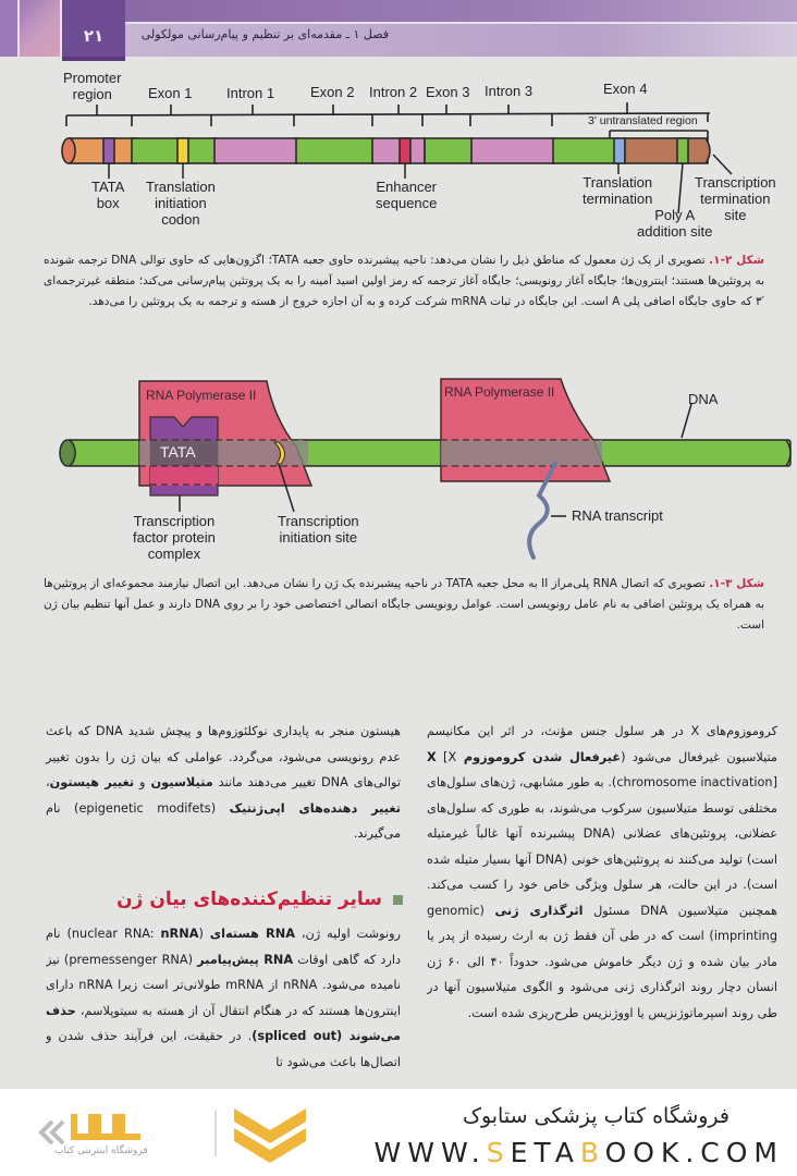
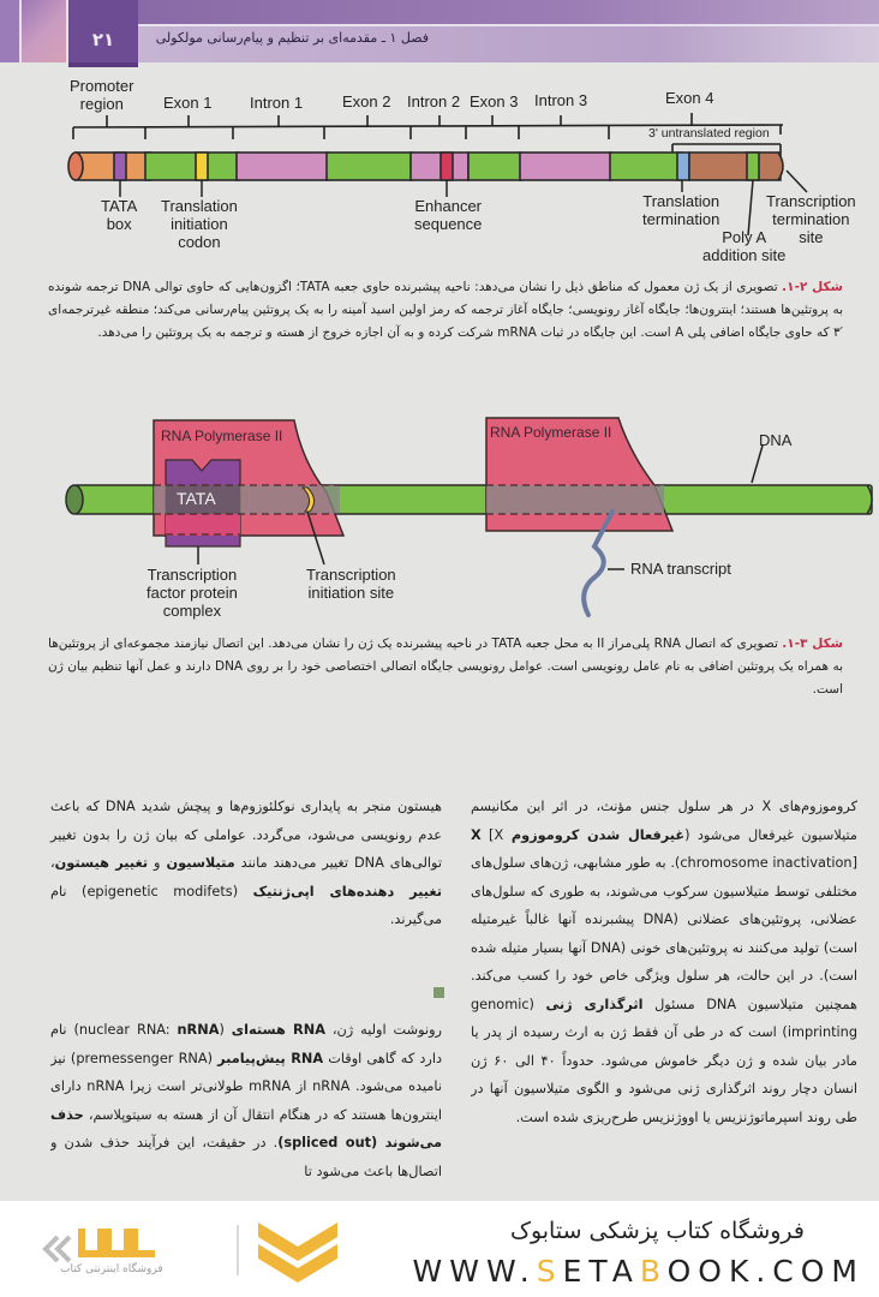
  ۲۱
  فصل ۱ ـ مقدمه‌ای بر تنظیم و پیام‌رسانی مولکولی
  Promoter
  region
  Exon 1
  Intron 1
  Exon 2
  Intron 2
  Exon 3
  Intron 3
  Exon 4
  3' untranslated region
  TATA
  box
  Translation
  initiation
  codon
  Enhancer
  sequence
  Translation
  termination
  Poly A
  addition site
  Transcription
  termination
  site
  شکل ۲-۱. تصویری از یک ژن معمول که مناطق ذیل را نشان می‌دهد: ناحیه پیشبرنده حاوی جعبه TATA؛ اگزون‌هایی که حاوی توالی DNA ترجمه شونده به پروتئین‌ها هستند؛ اینترون‌ها؛ جایگاه آغاز رونویسی؛ جایگاه آغاز ترجمه که رمز اولین اسید آمینه را به یک پروتئین پیام‌رسانی می‌کند؛ منطقه غیرترجمه‌ای ′۳ که حاوی جایگاه اضافی پلی A است. این جایگاه در ثبات mRNA شرکت کرده و به آن اجازه خروج از هسته و ترجمه به یک پروتئین را می‌دهد.
  RNA Polymerase II
  TATA
  RNA Polymerase II
  DNA
  Transcription
  factor protein
  complex
  Transcription
  initiation site
  RNA transcript
  شکل ۳-۱. تصویری که اتصال RNA پلی‌مراز II به محل جعبه TATA در ناحیه پیشبرنده یک ژن را نشان می‌دهد. این اتصال نیازمند مجموعه‌ای از پروتئین‌ها به همراه یک پروتئین اضافی به نام عامل رونویسی است. عوامل رونویسی جایگاه اتصالی اختصاصی خود را بر روی DNA دارند و عمل آنها تنظیم بیان ژن است.
  هیستون منجر به پایداری نوکلئوزوم‌ها و پیچش شدید DNA که باعث عدم رونویسی می‌شود، می‌گردد. عواملی که بیان ژن را بدون تغییر توالی‌های DNA تغییر می‌دهند مانند متیلاسیون و تغییر هیستون، تغییر دهنده‌های اپی‌ژنتیک (epigenetic modifets) نام می‌گیرند.
- سایر تنظیم‌کننده‌های بیان ژن
  رونوشت اولیه ژن، RNA هسته‌ای (nuclear RNA: nRNA) نام دارد که گاهی اوقات RNA پیش‌پیامبر (premessenger RNA) نیز نامیده می‌شود. nRNA از mRNA طولانی‌تر است زیرا nRNA دارای اینترون‌ها هستند که در هنگام انتقال آن از هسته به سیتوپلاسم، حذف می‌شوند (spliced out). در حقیقت، این فرآیند حذف شدن و اتصال‌ها باعث می‌شود تا
  کروموزوم‌های X در هر سلول جنس مؤنث، در اثر این مکانیسم متیلاسیون غیرفعال می‌شود (غیرفعال شدن کروموزوم X [X chromosome inactivation]). به طور مشابهی، ژن‌های سلول‌های مختلفی توسط متیلاسیون سرکوب می‌شوند، به طوری که سلول‌های عضلانی، پروتئین‌های عضلانی (DNA پیشبرنده آنها غالباً غیرمتیله است) تولید می‌کنند نه پروتئین‌های خونی (DNA آنها بسیار متیله شده است). در این حالت، هر سلول ویژگی خاص خود را کسب می‌کند. همچنین متیلاسیون DNA مسئول اثرگذاری ژنی (genomic imprinting) است که در طی آن فقط ژن به ارث رسیده از پدر یا مادر بیان شده و ژن دیگر خاموش می‌شود. حدوداً ۴۰ الی ۶۰ ژن انسان دچار روند اثرگذاری ژنی می‌شود و الگوی متیلاسیون آنها در طی روند اسپرماتوژنزیس یا اووژنزیس طرح‌ریزی شده است.
  فروشگاه اینترنتی کتاب
  فروشگاه کتاب پزشکی ستابوک
  WWW.SETABOOK.COM
